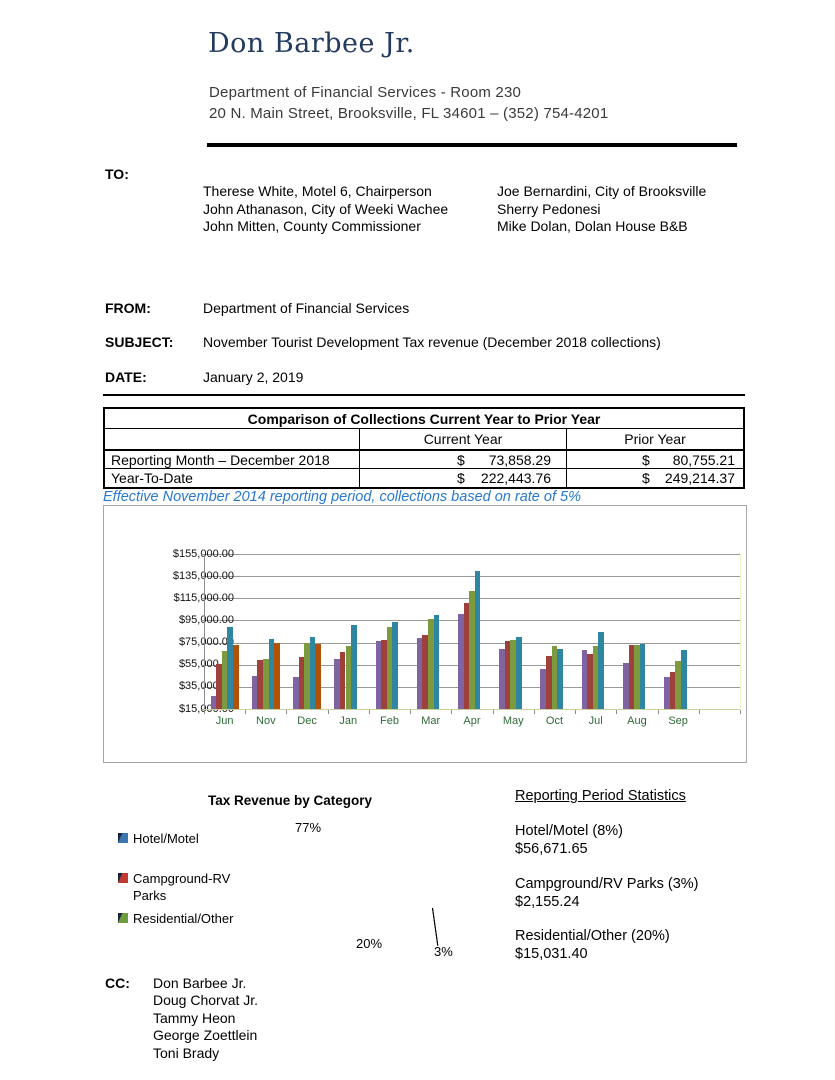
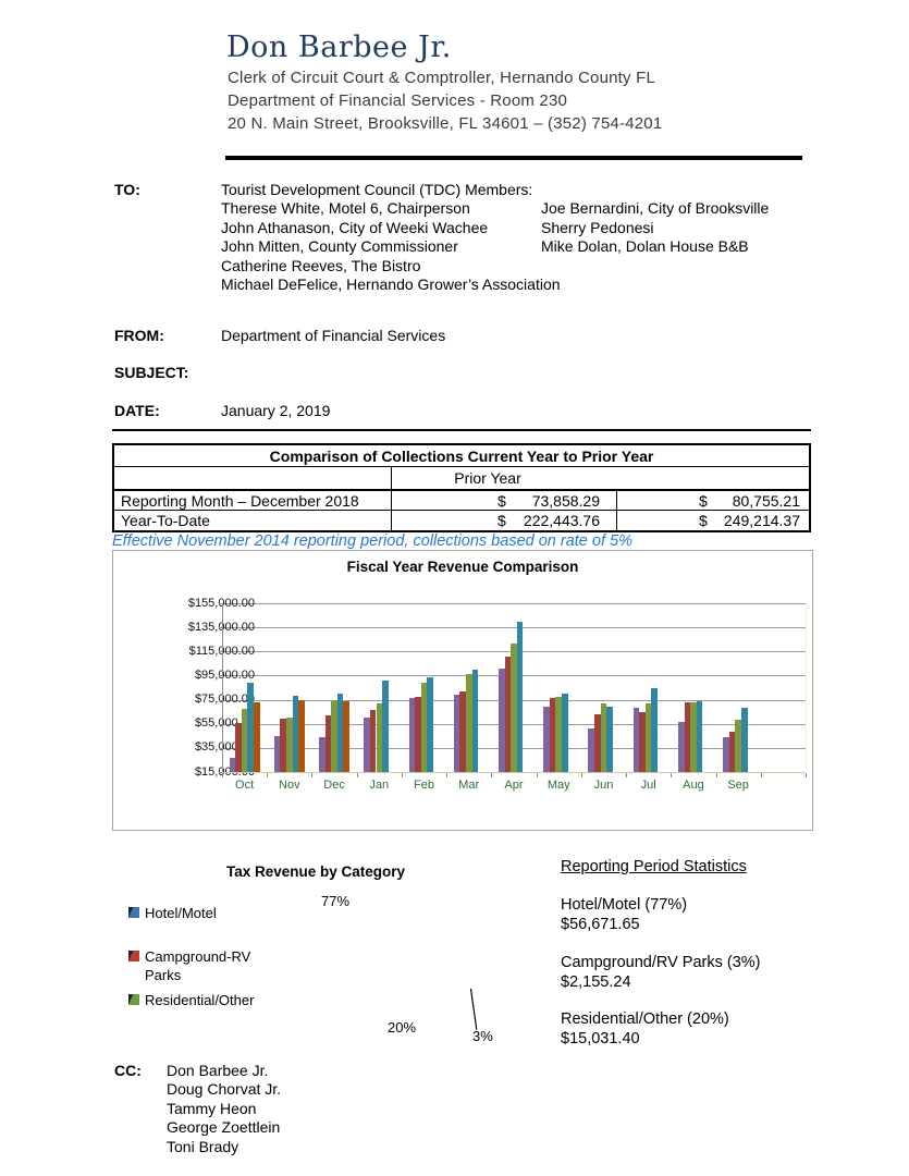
  Don Barbee Jr.
+ Clerk of Circuit Court & Comptroller, Hernando County FL
  Department of Financial Services - Room 230
  20 N. Main Street, Brooksville, FL 34601 – (352) 754-4201
  TO:
+ Tourist Development Council (TDC) Members:
  Therese White, Motel 6, Chairperson
  John Athanason, City of Weeki Wachee
  John Mitten, County Commissioner
+ Catherine Reeves, The Bistro
+ Michael DeFelice, Hernando Grower’s Association
  Joe Bernardini, City of Brooksville
  Sherry Pedonesi
  Mike Dolan, Dolan House B&B
  FROM:
  Department of Financial Services
  SUBJECT:
- November Tourist Development Tax revenue (December 2018 collections)
  DATE:
  January 2, 2019
  Comparison of Collections Current Year to Prior Year
- Current Year
  Prior Year
  Reporting Month – December 2018
  $
  73,858.29
  $
  80,755.21
  Year-To-Date
  $
  222,443.76
  $
  249,214.37
  Effective November 2014 reporting period, collections based on rate of 5%
+ Fiscal Year Revenue Comparison
  $155,00.00
  $135,00.00
  $115,00.00
  $95,00.00
  $75,00.0
- Jun
+ Oct
  Nov
  Dec
  Jan
  Feb
  Mar
  Apr
  May
- Oct
+ Jun
  Jul
  Aug
  Sep
  Tax Revenue by Category
  77%
  20%
  3%
  Hotel/Motel
  Campground-RV Parks
  Residential/Other
  Reporting Period Statistics
- Hotel/Motel (8%)
+ Hotel/Motel (77%)
  $56,671.65
  Campground/RV Parks (3%)
  $2,155.24
  Residential/Other (20%)
  $15,031.40
  CC:
  Don Barbee Jr.
  Doug Chorvat Jr.
  Tammy Heon
  George Zoettlein
  Toni Brady
